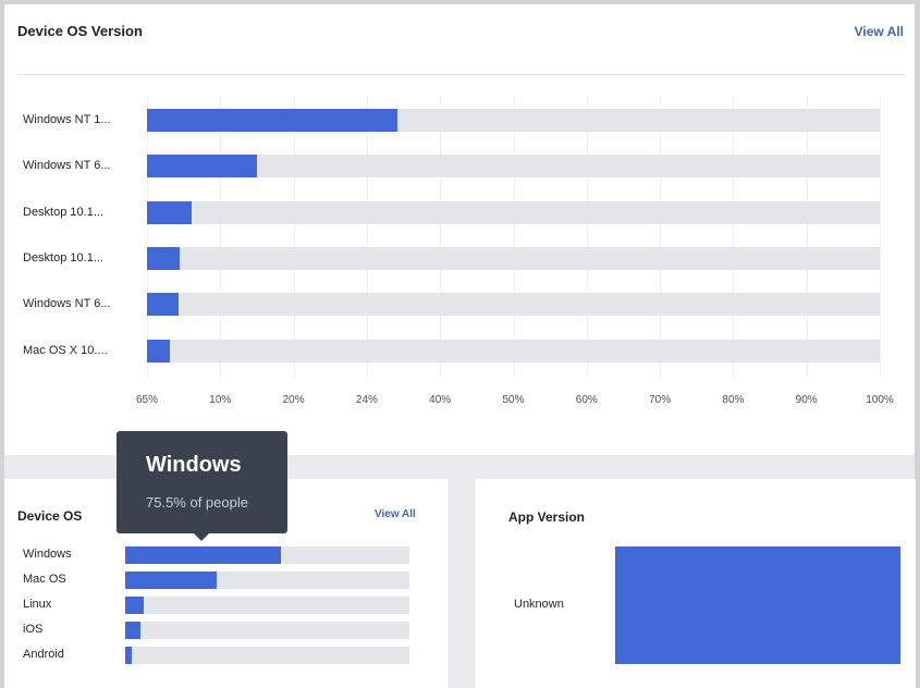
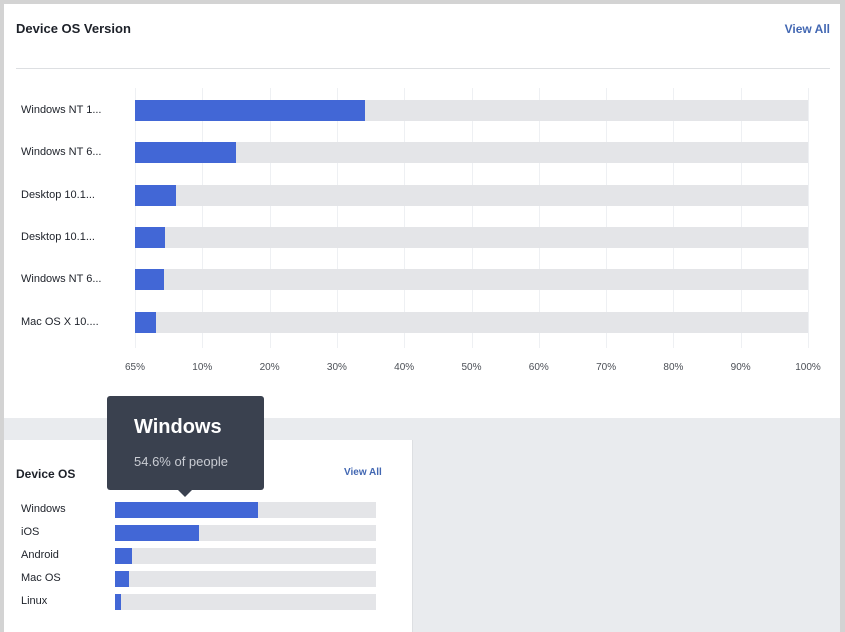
  Device OS Version
  View All
  65%
  10%
  20%
- 24%
+ 30%
  40%
  50%
  60%
  70%
  80%
  90%
  100%
  Windows NT 1...
  Windows NT 6...
  Desktop 10.1...
  Desktop 10.1...
  Windows NT 6...
  Mac OS X 10....
  Device OS
  View All
  Windows
- Mac OS
+ iOS
- Linux
+ Android
- iOS
+ Mac OS
- Android
+ Linux
- App Version
- Unknown
  Windows
- 75.5% of people
+ 54.6% of people
